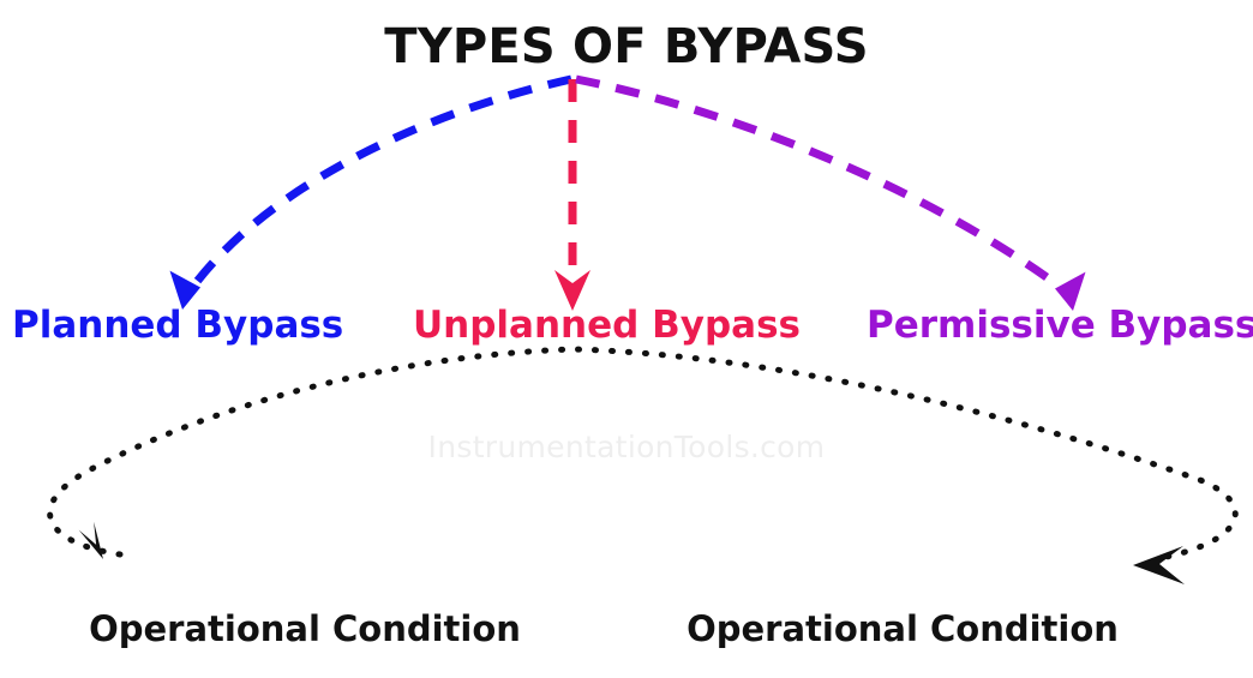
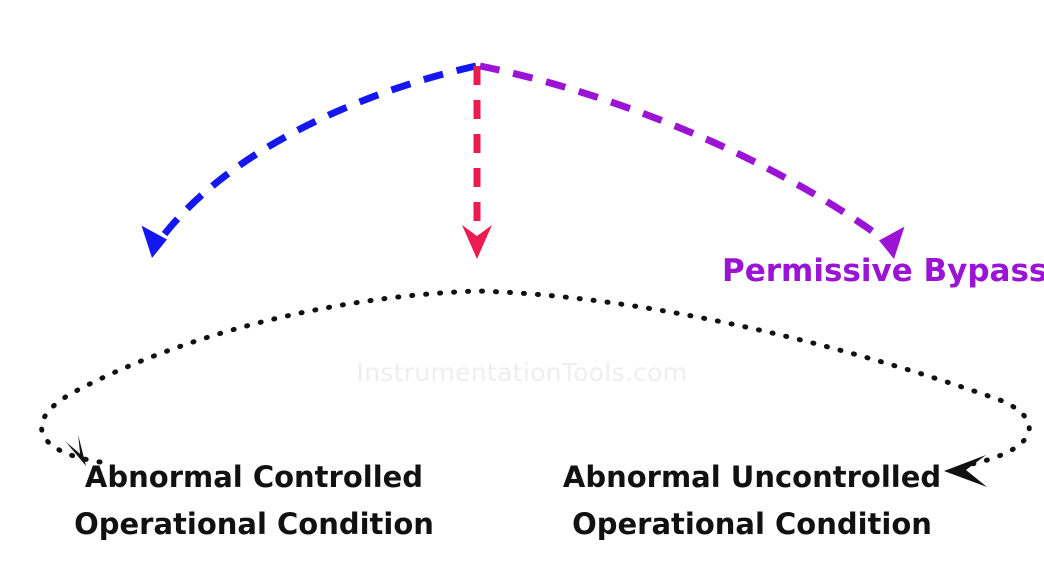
- TYPES OF BYPASS
- Planned Bypass
- Unplanned Bypass
  Permissive Bypass
+ Abnormal Controlled
  Operational Condition
+ Abnormal Uncontrolled
  Operational Condition
